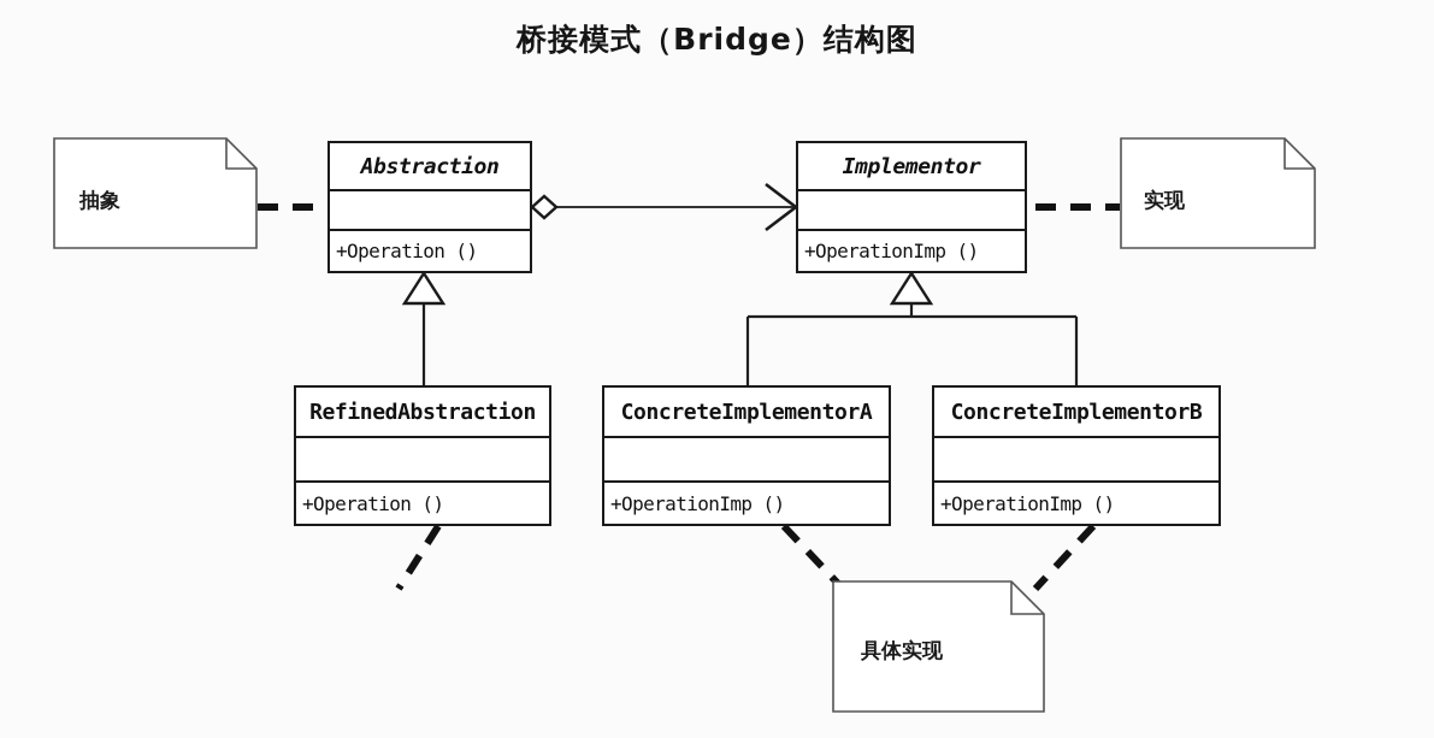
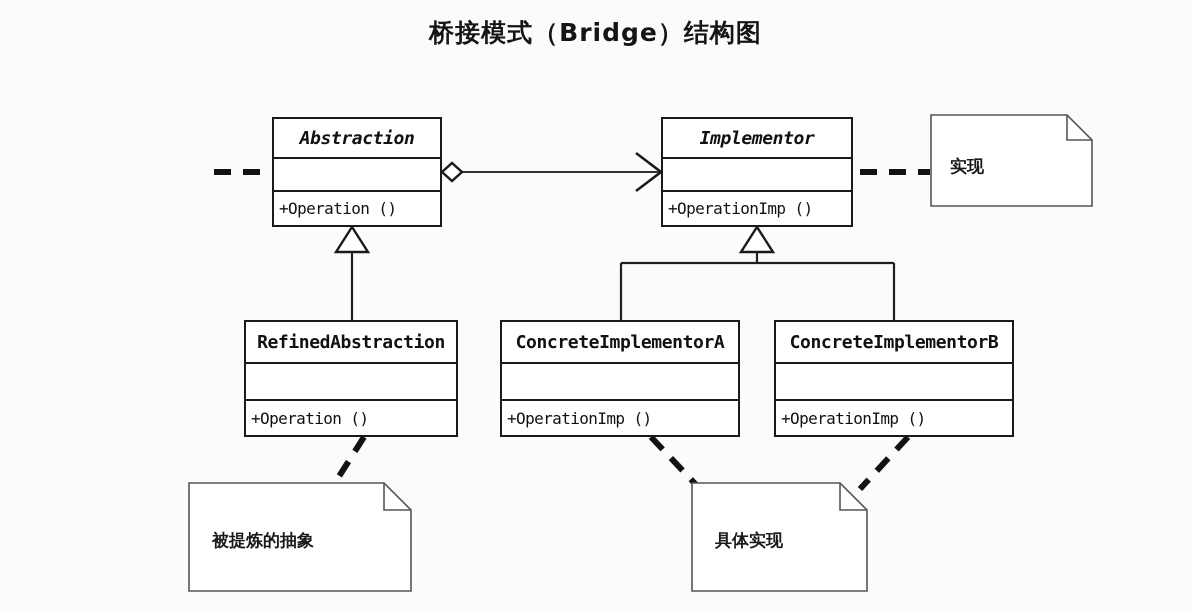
  桥接模式（Bridge）结构图
  Abstraction
  +Operation ()
  Implementor
  +OperationImp ()
  RefinedAbstraction
  +Operation ()
  ConcreteImplementorA
  +OperationImp ()
  ConcreteImplementorB
  +OperationImp ()
- 抽象
  实现
+ 被提炼的抽象
  具体实现
